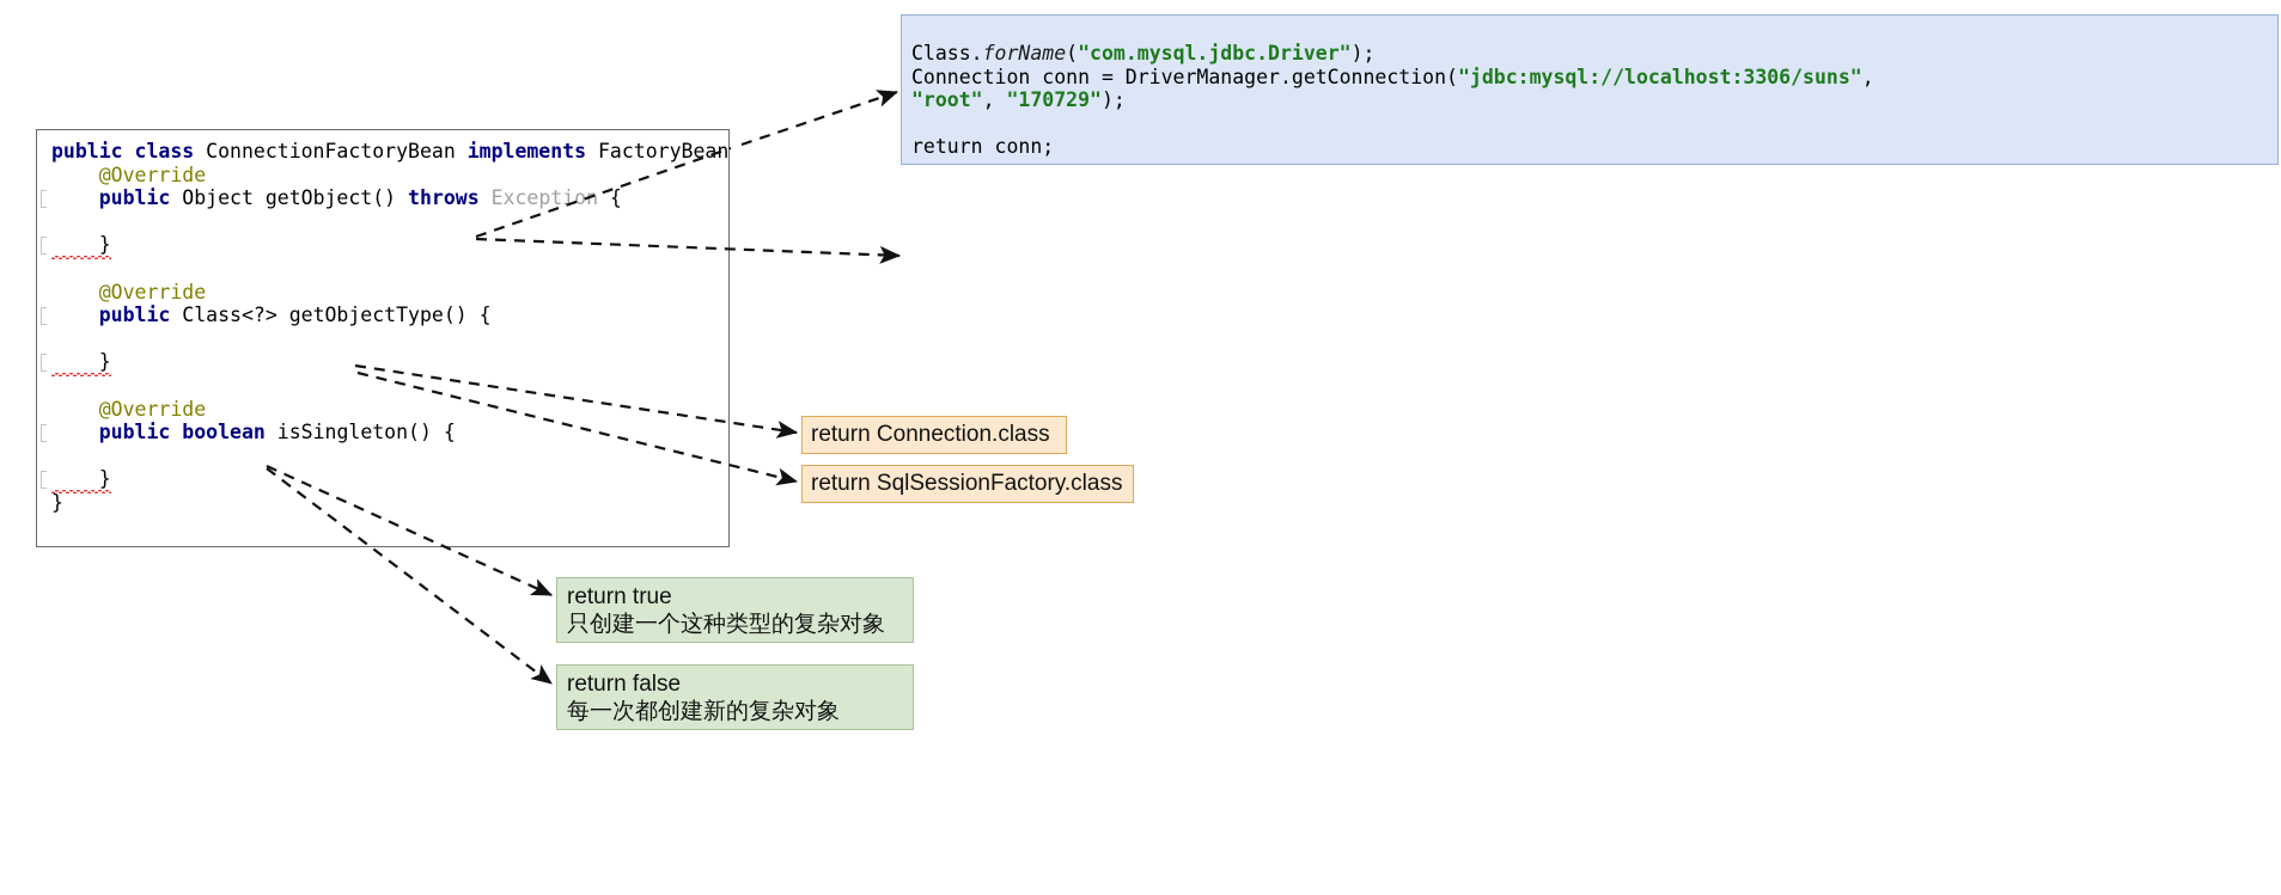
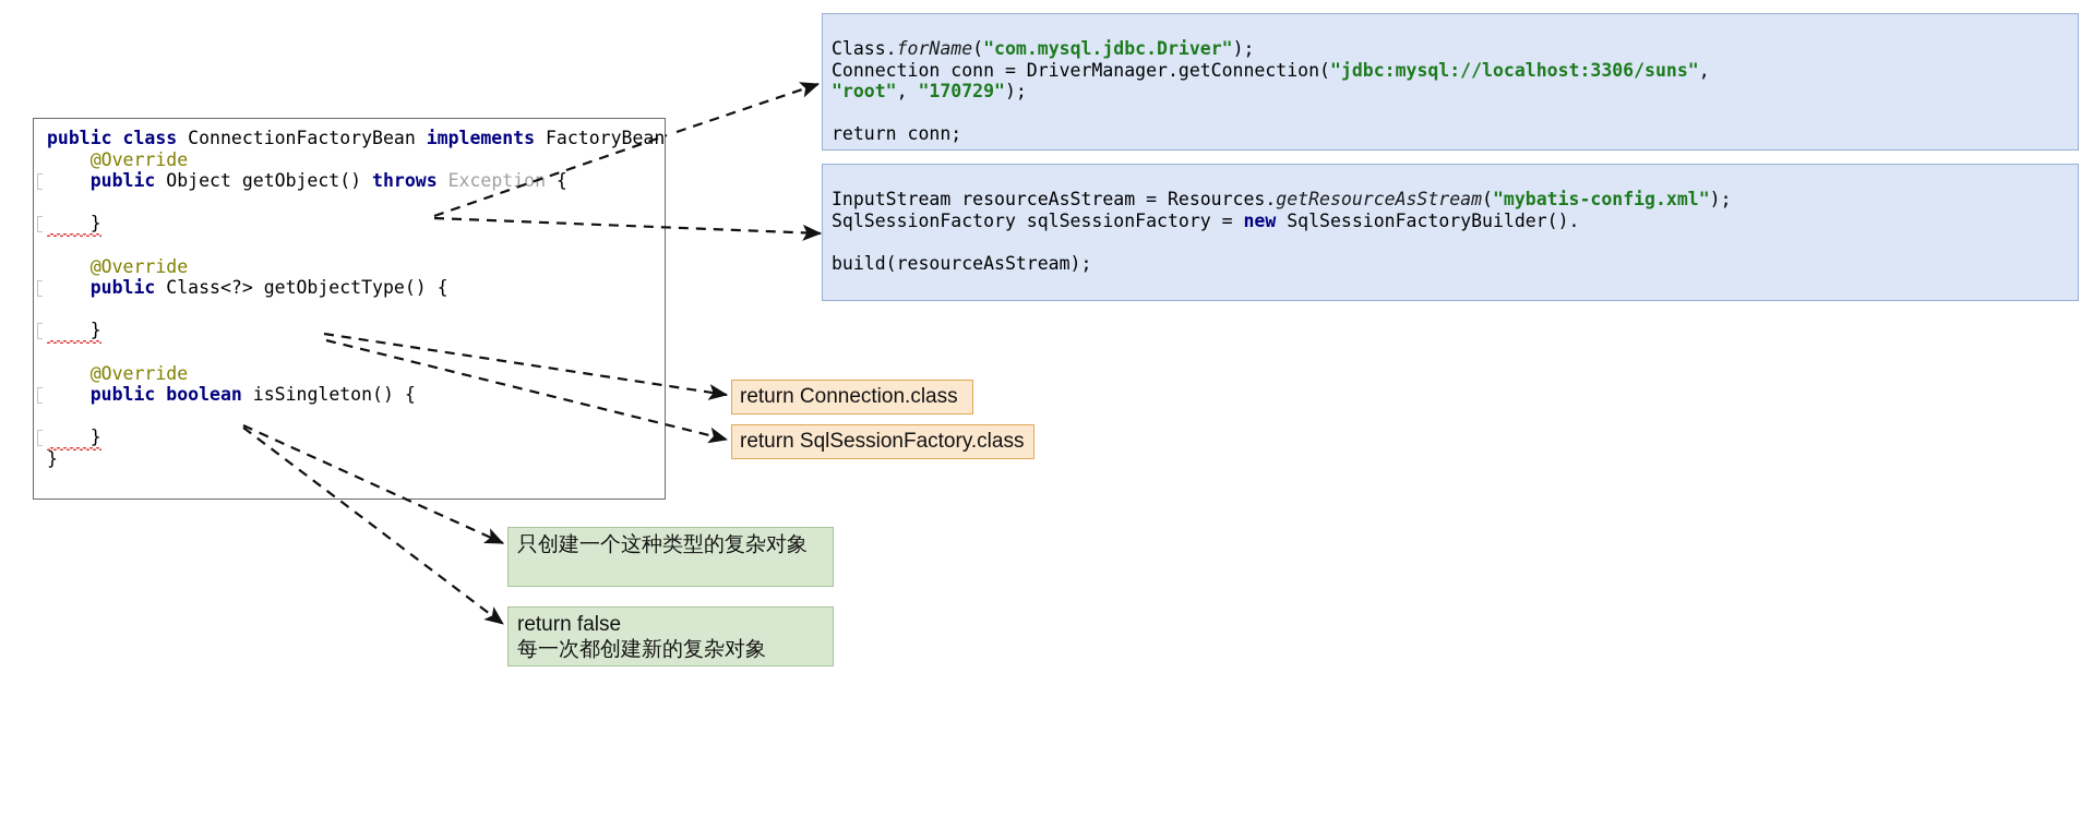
  public class ConnectionFactoryBean implements FactoryBean
  @Override
  public Object getObject() throws Exception {
  }
  @Override
  public Class<?> getObjectType() {
  }
  @Override
  public boolean isSingleton() {
  }
  }
  Class.forName("com.mysql.jdbc.Driver");
  Connection conn = DriverManager.getConnection("jdbc:mysql://localhost:3306/suns",
  "root", "170729");
  return conn;
+ InputStream resourceAsStream = Resources.getResourceAsStream("mybatis-config.xml");
+ SqlSessionFactory sqlSessionFactory = new SqlSessionFactoryBuilder().
+ build(resourceAsStream);
  return Connection.class
  return SqlSessionFactory.class
- return true
  只创建一个这种类型的复杂对象
  return false
  每一次都创建新的复杂对象
